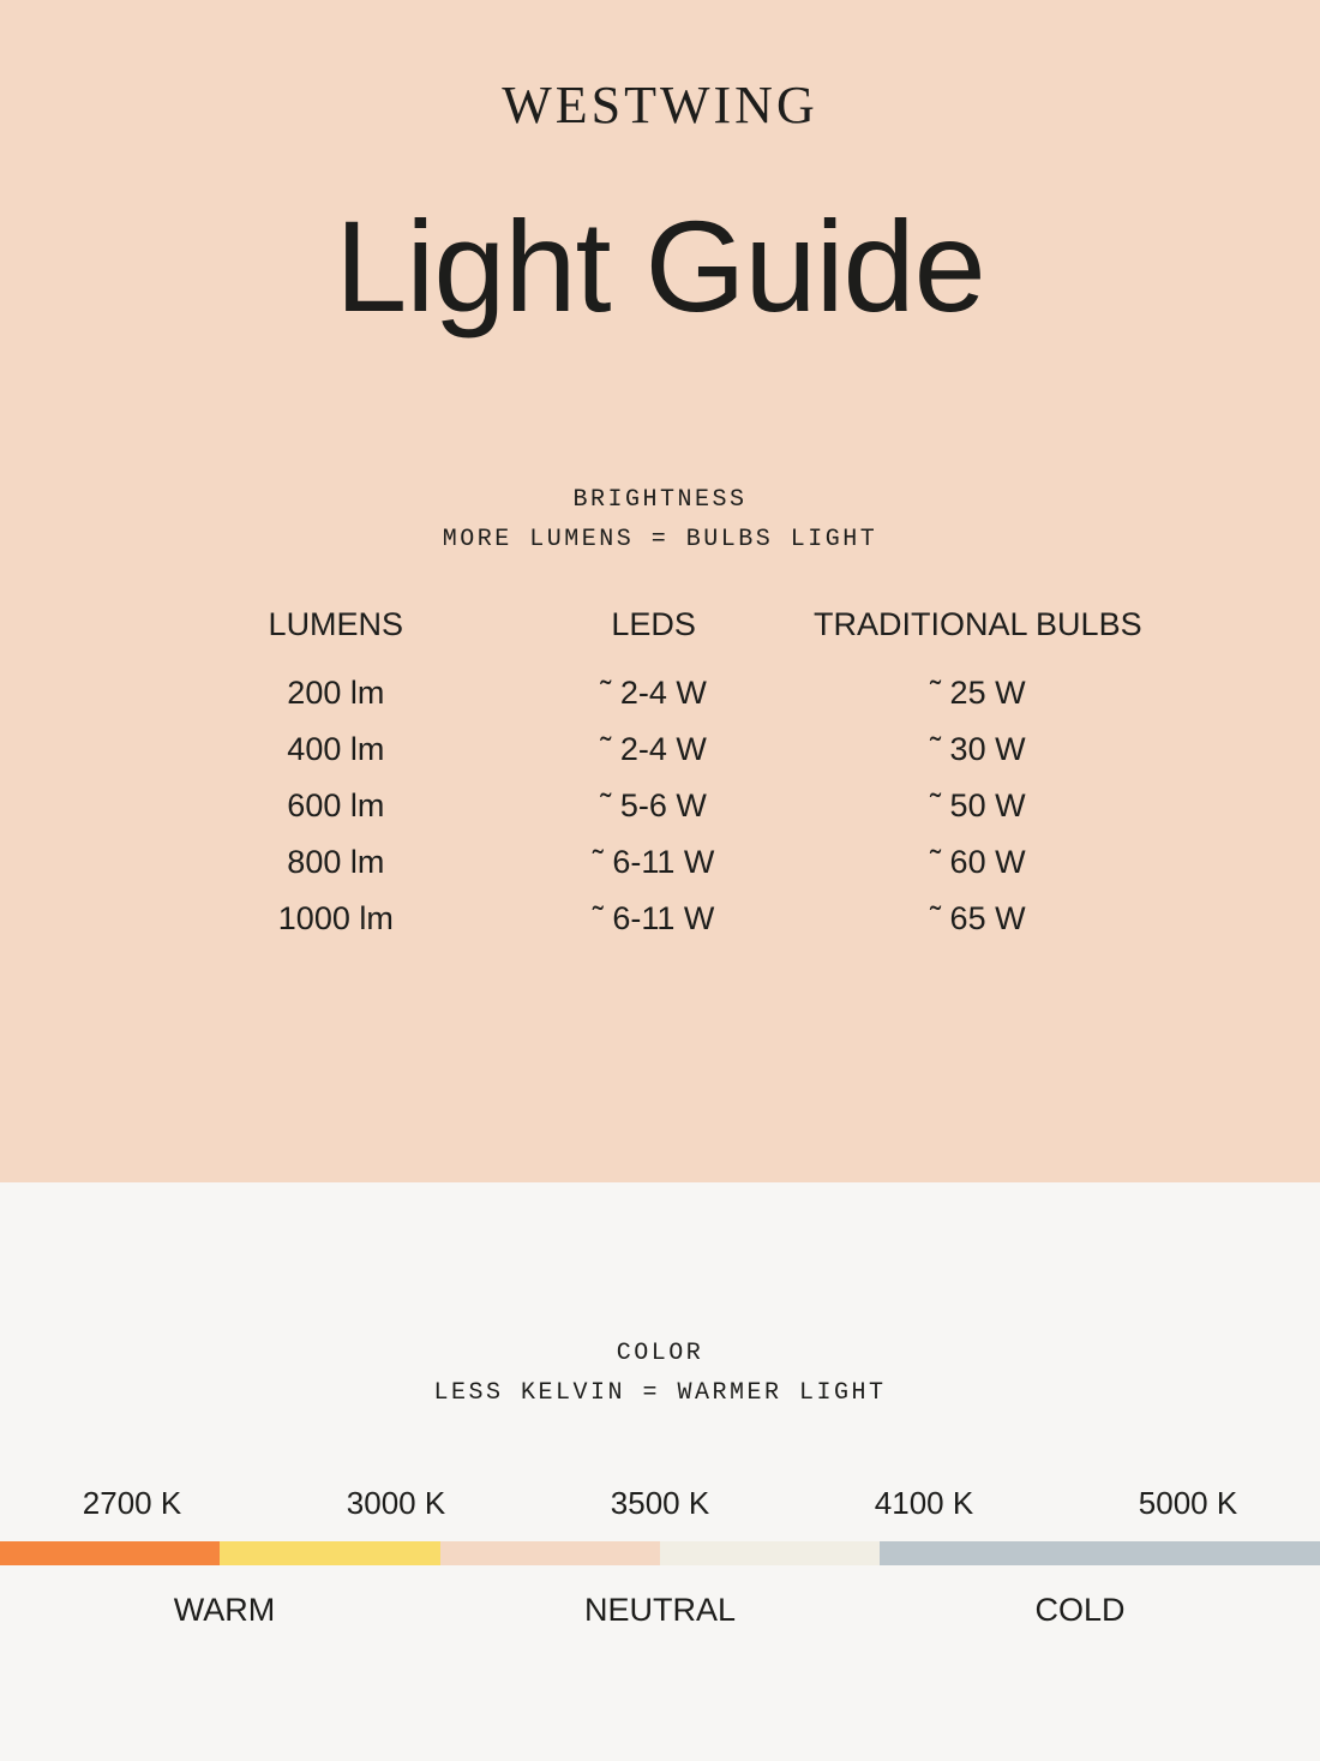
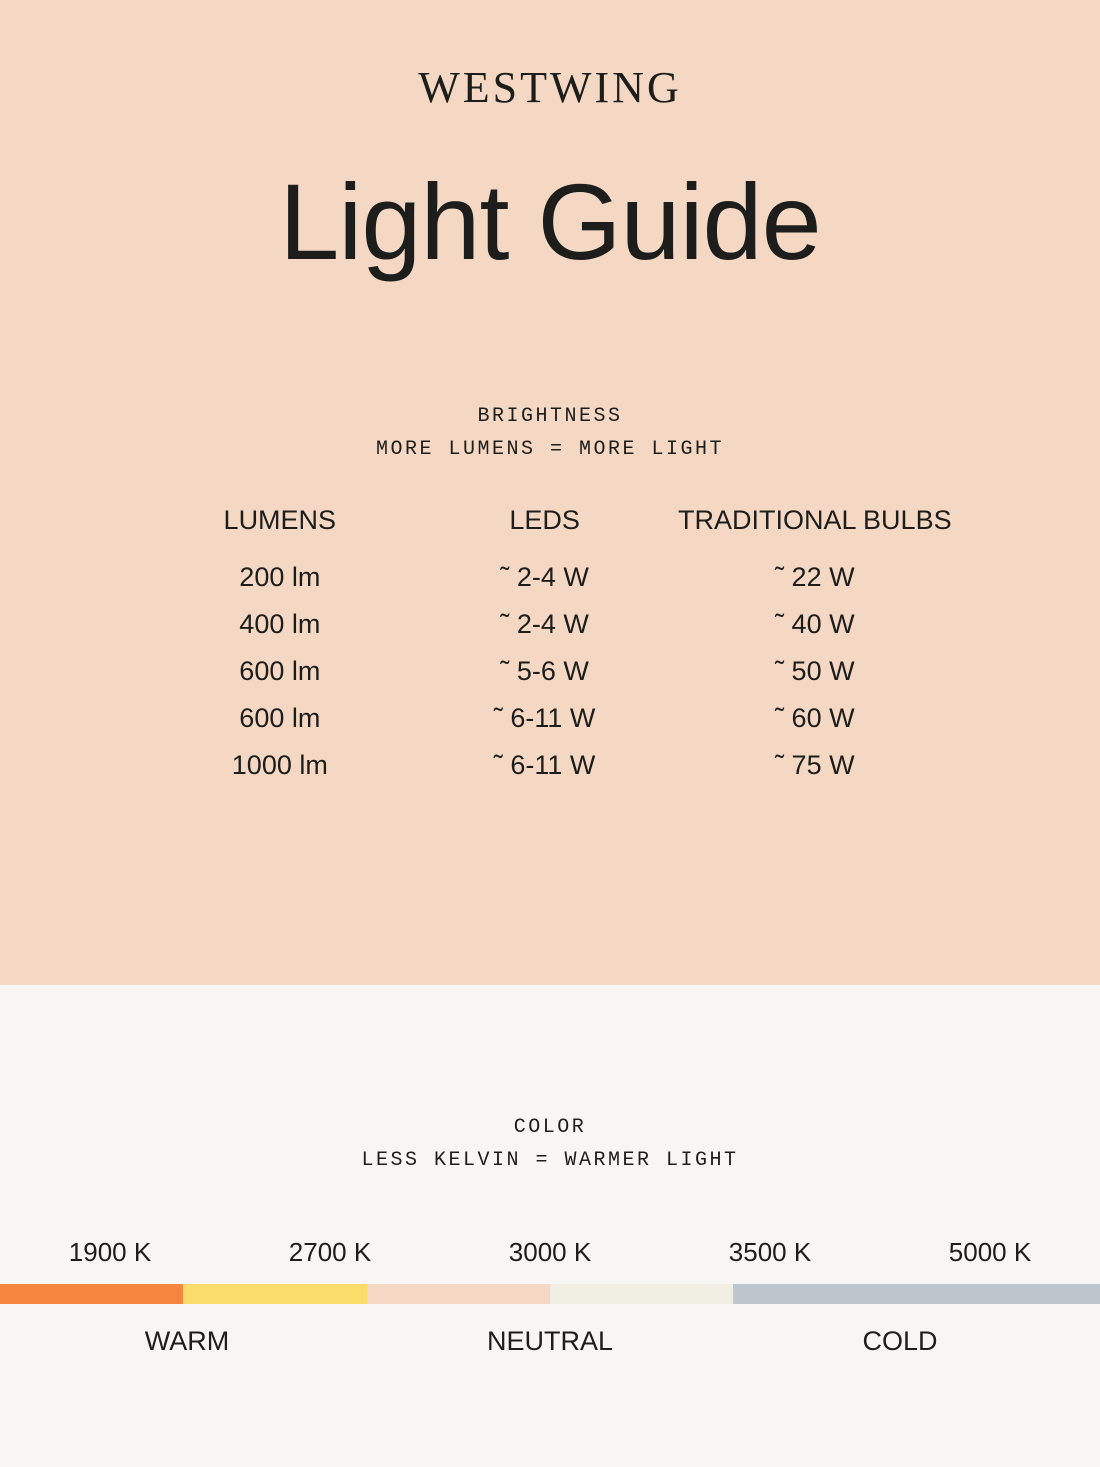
  WESTWING
  Light Guide
  BRIGHTNESS
- MORE LUMENS = BULBS LIGHT
+ MORE LUMENS = MORE LIGHT
  LUMENS	LEDS	TRADITIONAL BULBS
- 200 lm	˜ 2-4 W	˜ 25 W
+ 200 lm	˜ 2-4 W	˜ 22 W
- 400 lm	˜ 2-4 W	˜ 30 W
+ 400 lm	˜ 2-4 W	˜ 40 W
  600 lm	˜ 5-6 W	˜ 50 W
- 800 lm	˜ 6-11 W	˜ 60 W
+ 600 lm	˜ 6-11 W	˜ 60 W
- 1000 lm	˜ 6-11 W	˜ 65 W
+ 1000 lm	˜ 6-11 W	˜ 75 W
  COLOR
  LESS KELVIN = WARMER LIGHT
+ 1900 K
  2700 K
  3000 K
  3500 K
- 4100 K
  5000 K
  WARM
  NEUTRAL
  COLD
